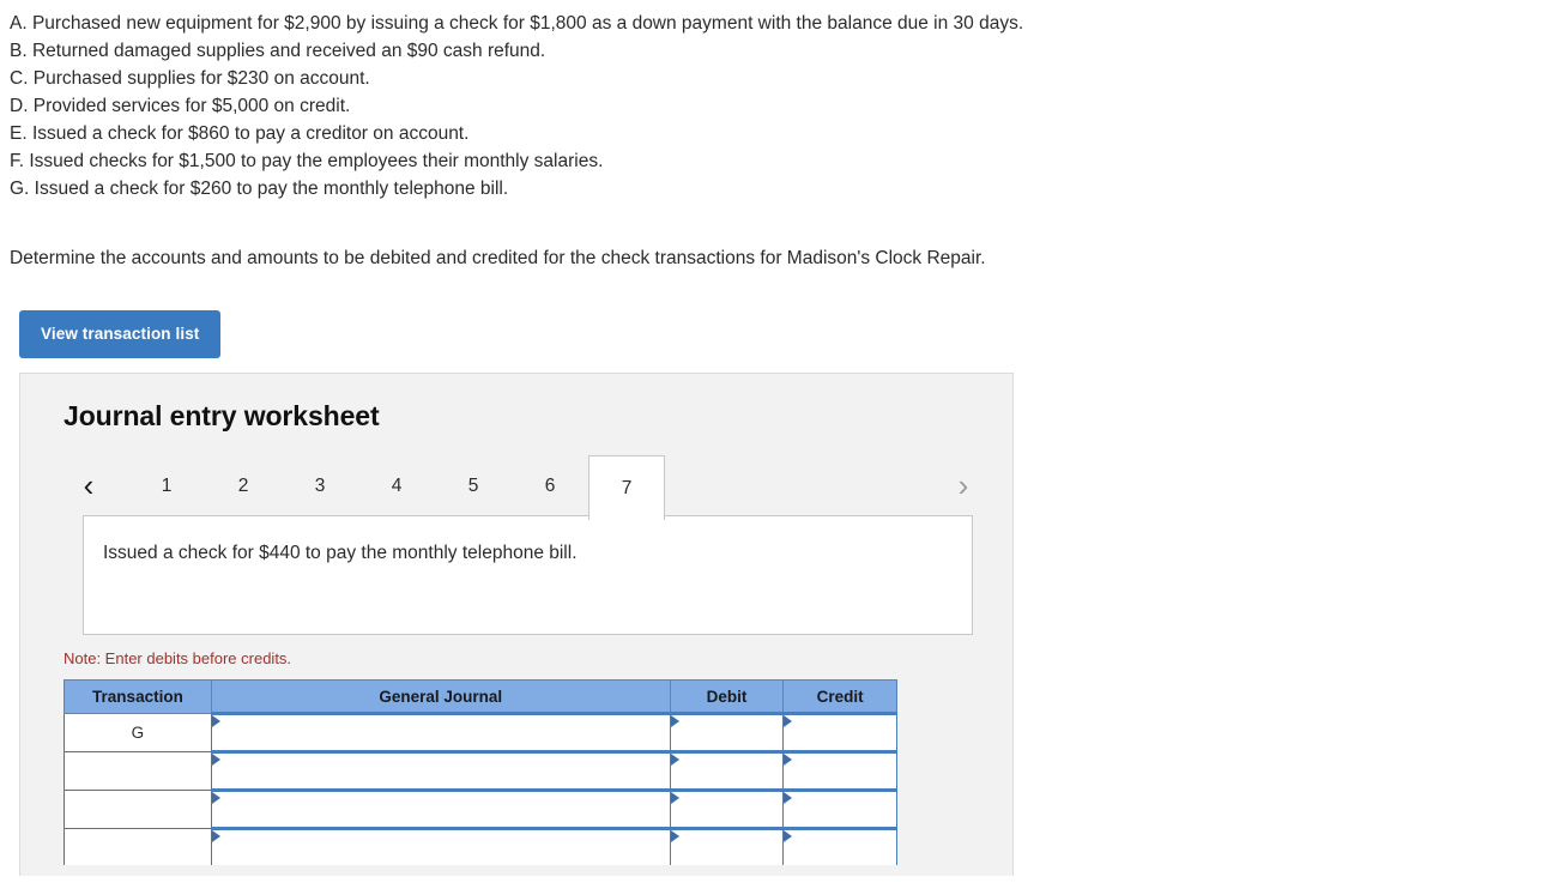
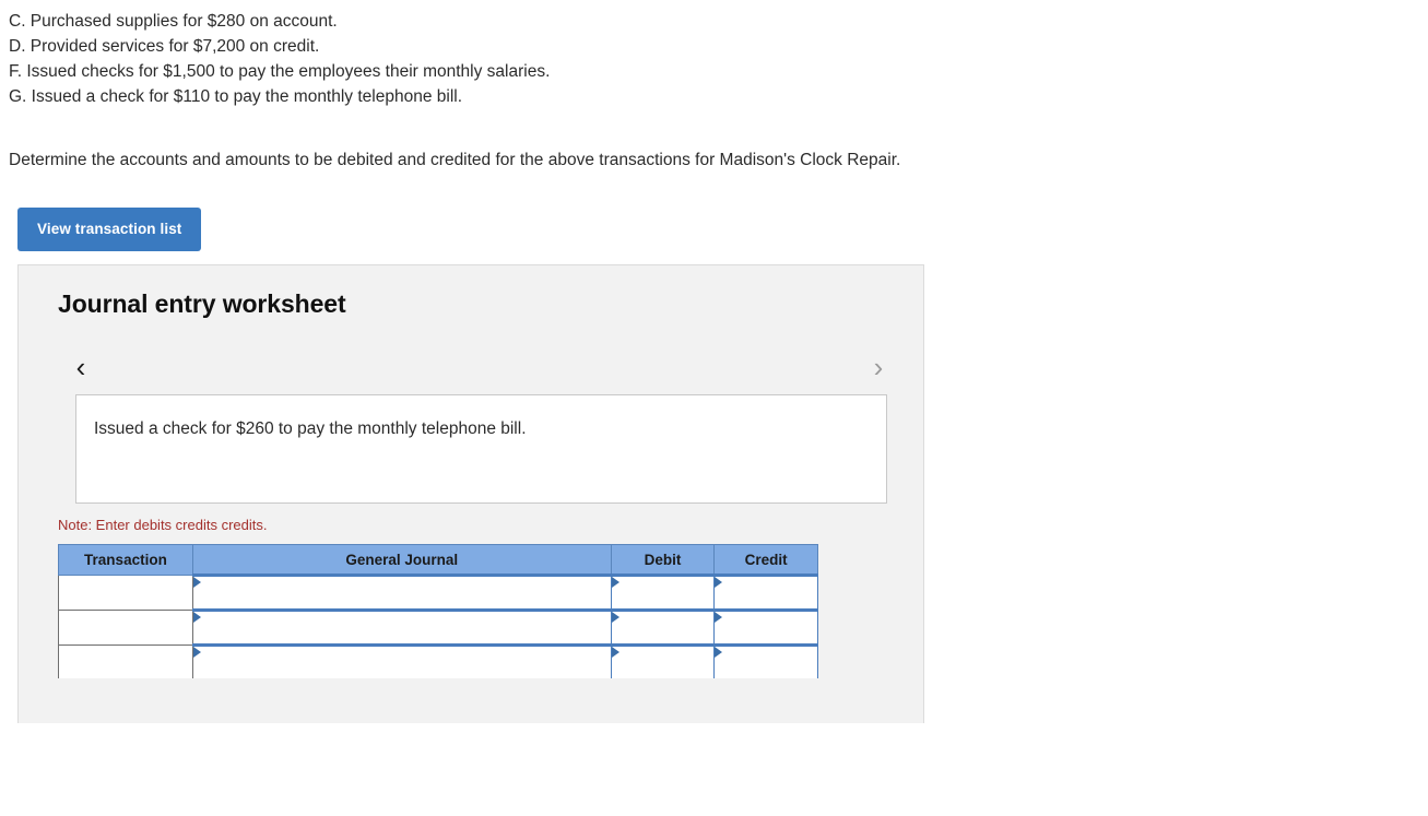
- A. Purchased new equipment for $2,900 by issuing a check for $1,800 as a down payment with the balance due in 30 days.
- B. Returned damaged supplies and received an $90 cash refund.
- C. Purchased supplies for $230 on account.
+ C. Purchased supplies for $280 on account.
- D. Provided services for $5,000 on credit.
+ D. Provided services for $7,200 on credit.
- E. Issued a check for $860 to pay a creditor on account.
  F. Issued checks for $1,500 to pay the employees their monthly salaries.
- G. Issued a check for $260 to pay the monthly telephone bill.
+ G. Issued a check for $110 to pay the monthly telephone bill.
- Determine the accounts and amounts to be debited and credited for the check transactions for Madison's Clock Repair.
+ Determine the accounts and amounts to be debited and credited for the above transactions for Madison's Clock Repair.
  View transaction list
  Journal entry worksheet
  ‹
  ›
- 1
- 2
- 3
- 4
- 5
- 6
- 7
- Issued a check for $440 to pay the monthly telephone bill.
+ Issued a check for $260 to pay the monthly telephone bill.
- Note: Enter debits before credits.
+ Note: Enter debits credits credits.
  Transaction	General Journal	Debit	Credit
- G
